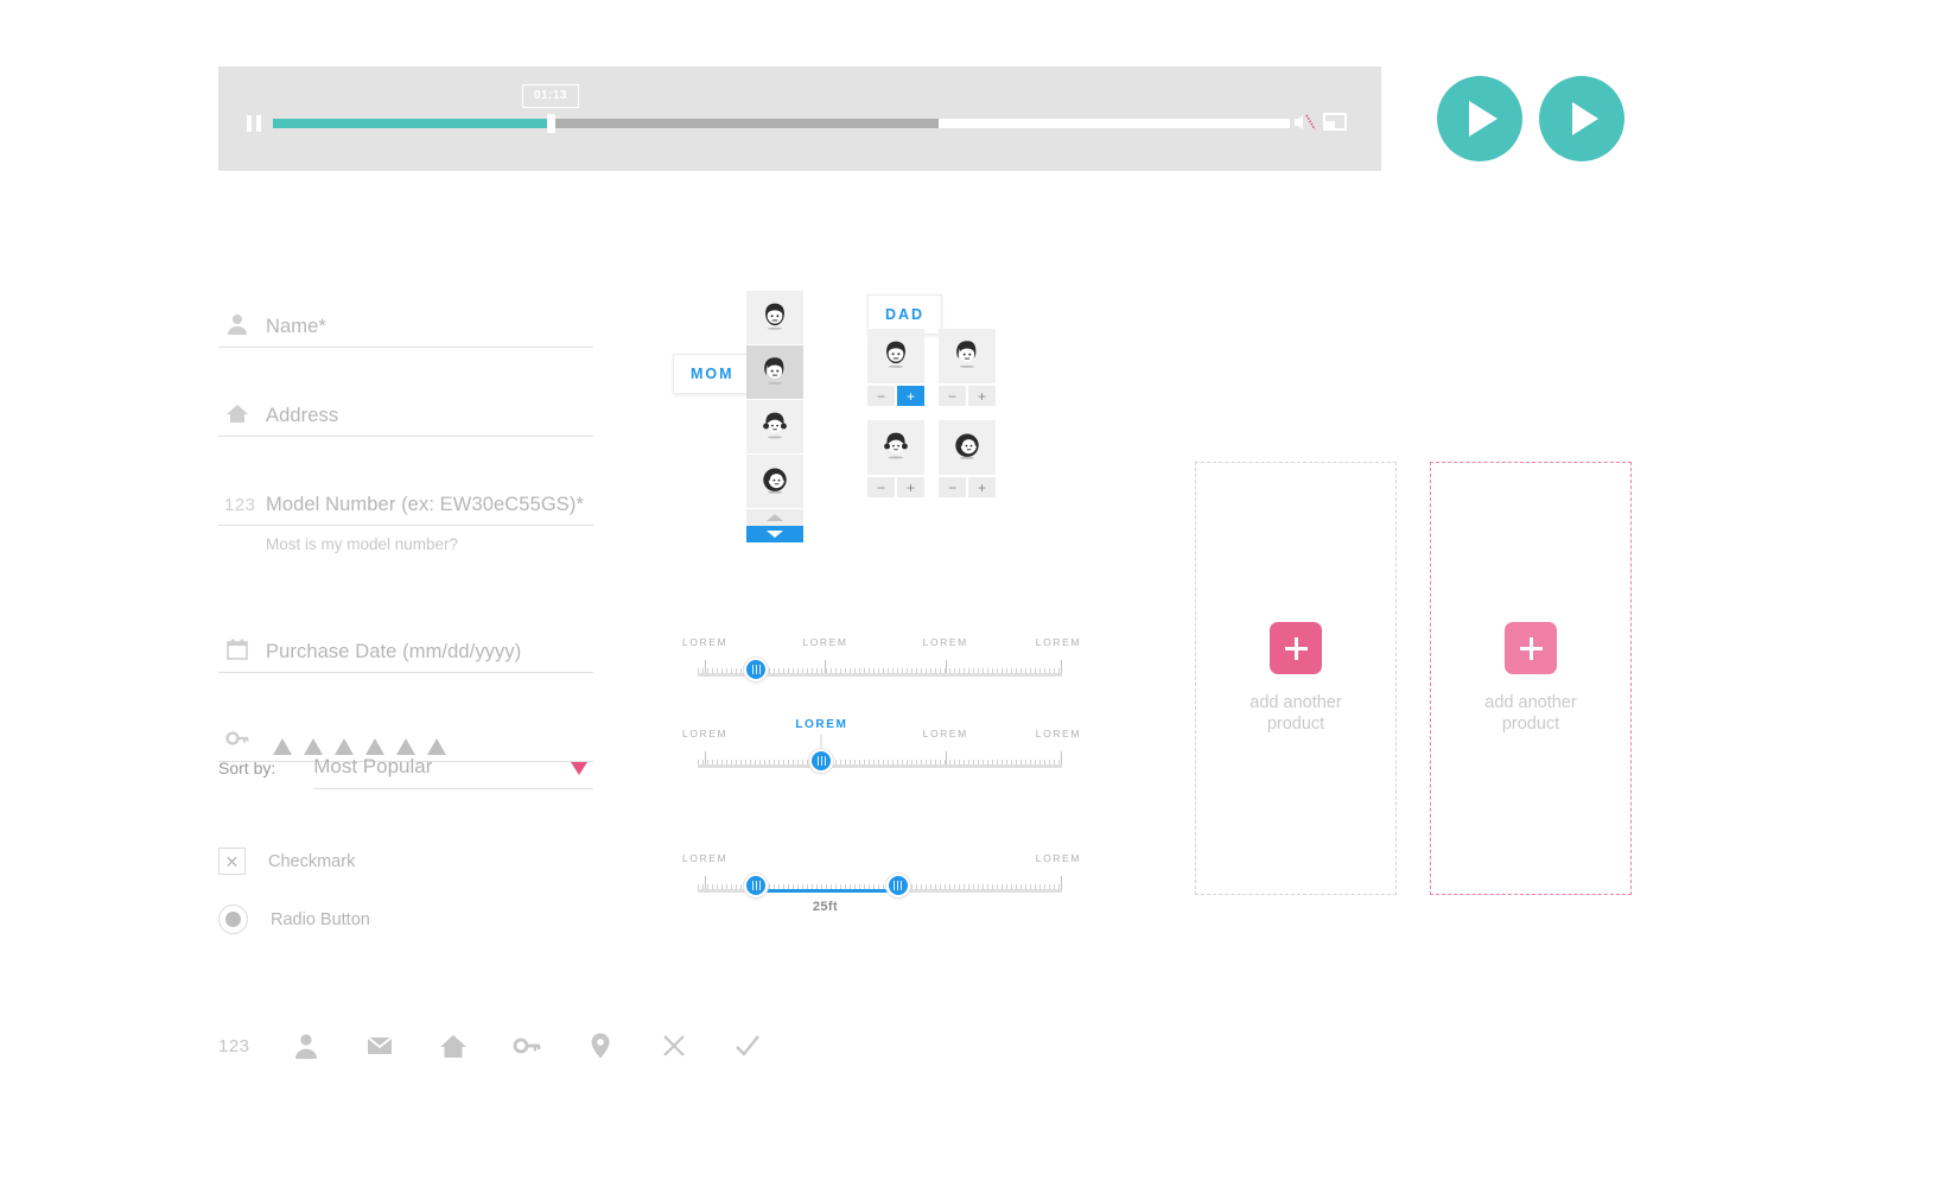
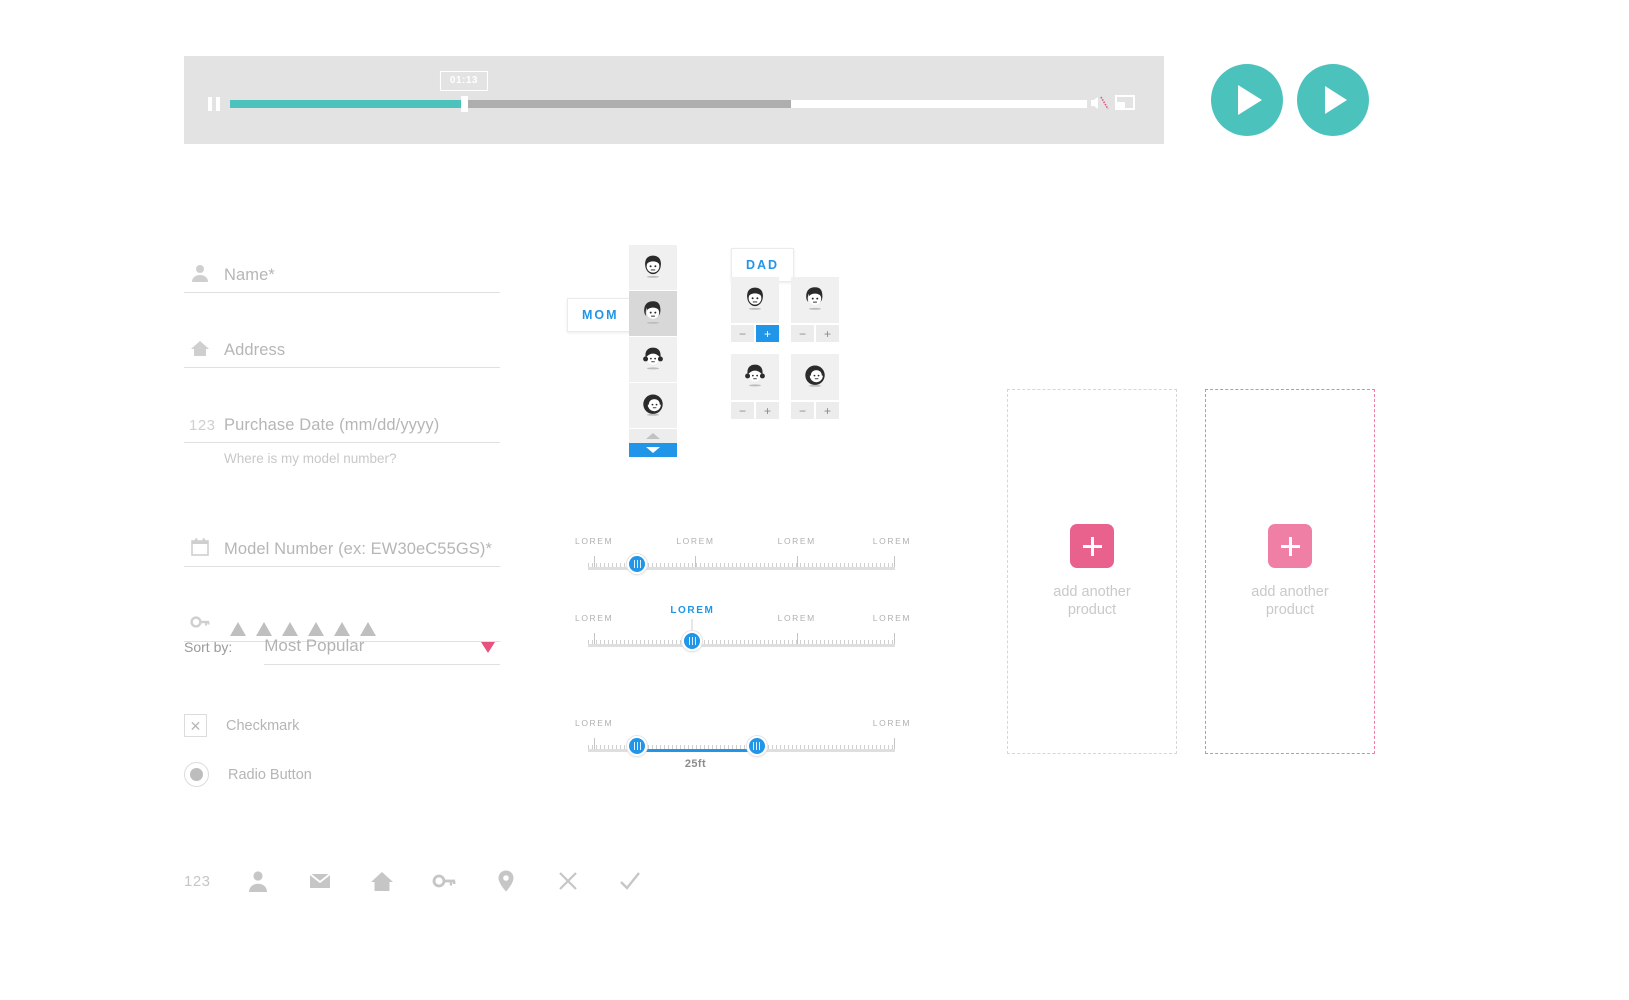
  01:13
  Name*
  Address
  123
- Model Number (ex: EW30eC55GS)*
+ Purchase Date (mm/dd/yyyy)
- Most is my model number?
+ Where is my model number?
- Purchase Date (mm/dd/yyyy)
+ Model Number (ex: EW30eC55GS)*
  Sort by:
  Most Popular
  ✕
  Checkmark
  Radio Button
  123
  MOM
  DAD
  −
  +
  −
  +
  −
  +
  −
  +
  LOREM
  LOREM
  LOREM
  LOREM
  LOREM
  LOREM
  LOREM
  LOREM
  LOREM
  LOREM
  25ft
  add another product
  add another product
